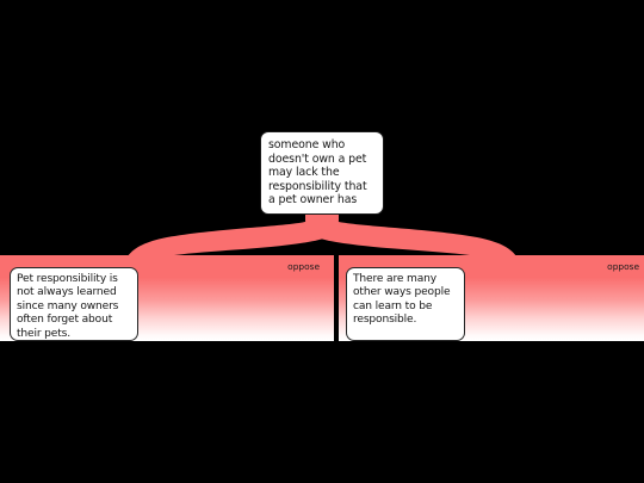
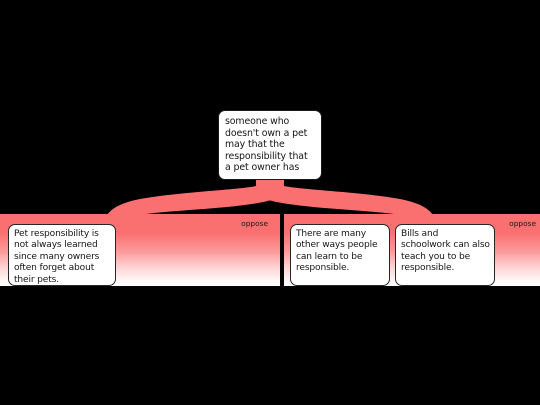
- someone who doesn't own a pet may lack the responsibility that a pet owner has
+ someone who doesn't own a pet may that the responsibility that a pet owner has
  oppose
  Pet responsibility is not always learned since many owners often forget about their pets.
  oppose
  There are many other ways people can learn to be responsible.
+ Bills and schoolwork can also teach you to be responsible.
